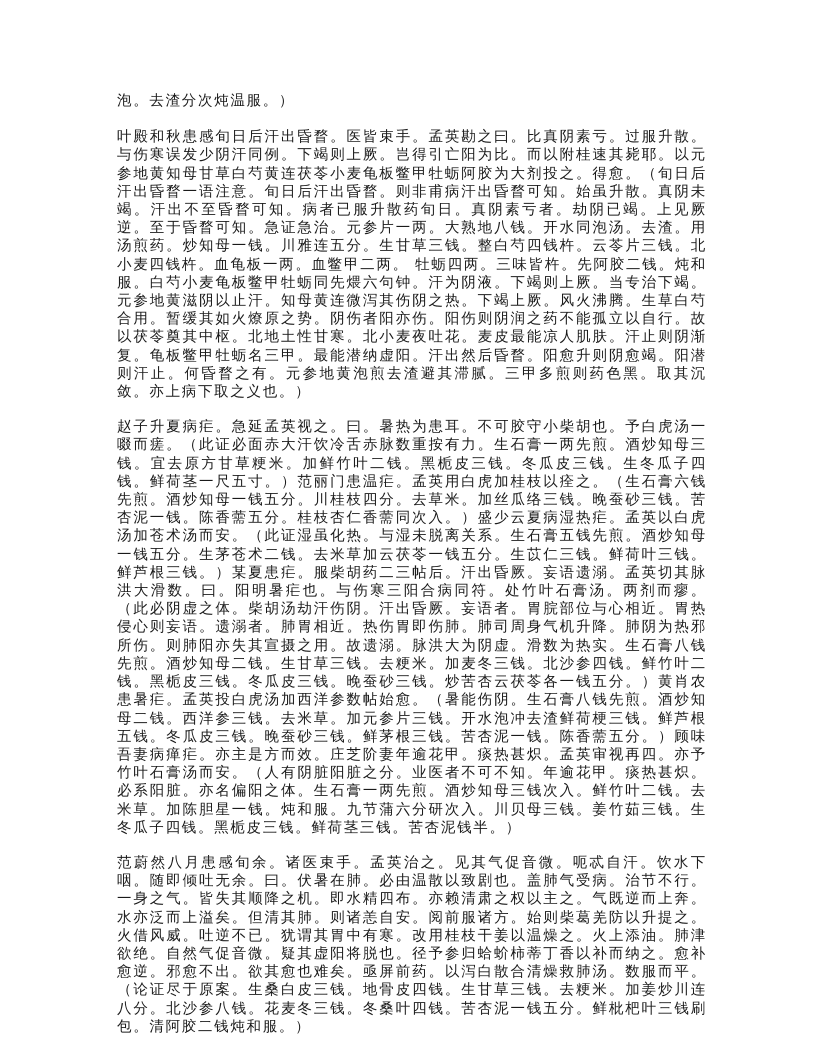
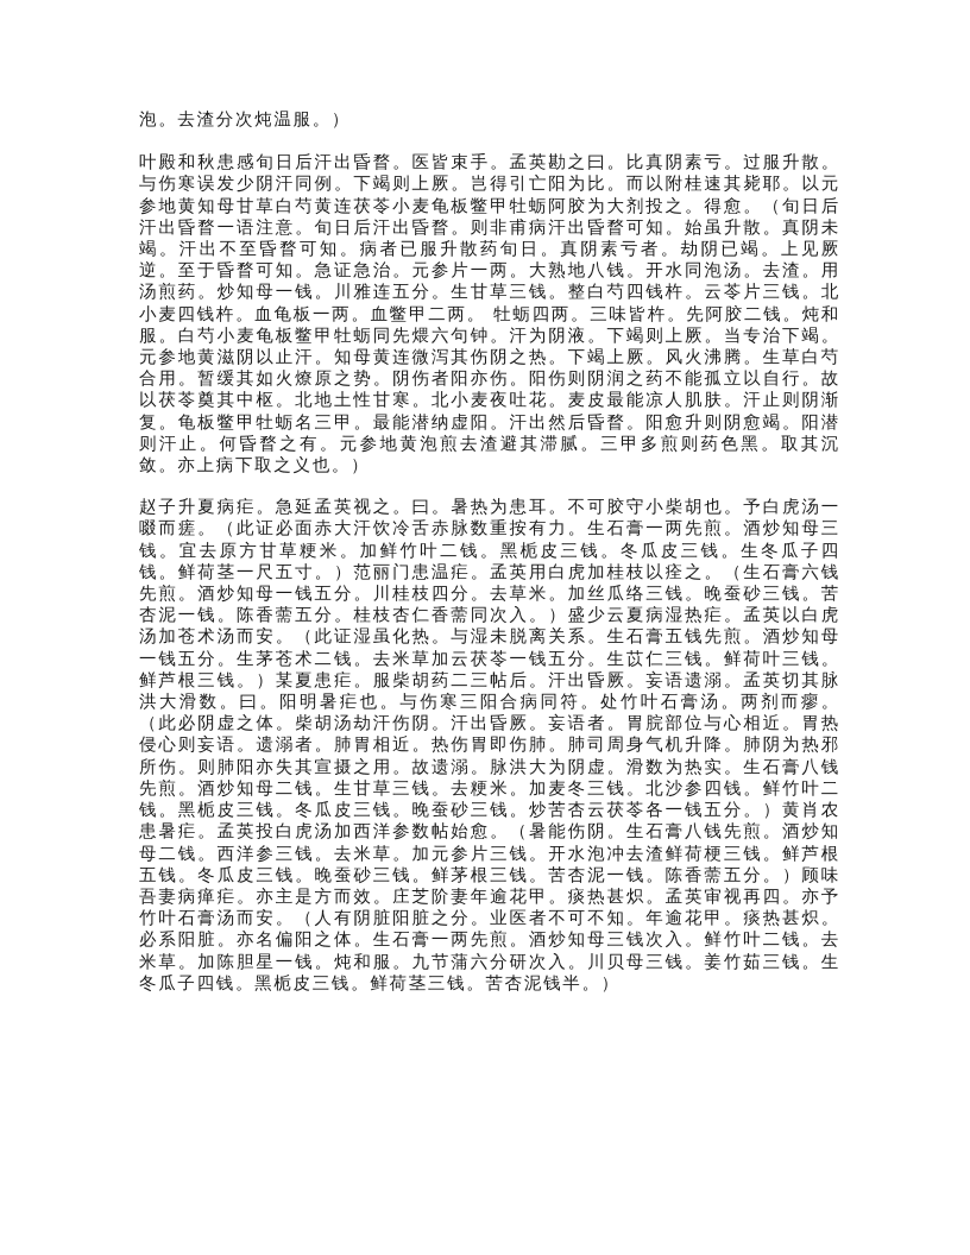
  泡。去渣分次炖温服。）
  叶殿和秋患感旬日后汗出昏瞀。医皆束手。孟英勘之曰。比真阴素亏。过服升散。与伤寒误发少阴汗同例。下竭则上厥。岂得引亡阳为比。而以附桂速其毙耶。以元参地黄知母甘草白芍黄连茯苓小麦龟板鳖甲牡蛎阿胶为大剂投之。得愈。（旬日后汗出昏瞀一语注意。旬日后汗出昏瞀。则非甫病汗出昏瞀可知。始虽升散。真阴未竭。汗出不至昏瞀可知。病者已服升散药旬日。真阴素亏者。劫阴已竭。上见厥逆。至于昏瞀可知。急证急治。元参片一两。大熟地八钱。开水同泡汤。去渣。用汤煎药。炒知母一钱。川雅连五分。生甘草三钱。整白芍四钱杵。云苓片三钱。北小麦四钱杵。血龟板一两。血鳖甲二两。 牡蛎四两。三味皆杵。先阿胶二钱。炖和服。白芍小麦龟板鳖甲牡蛎同先煨六句钟。汗为阴液。下竭则上厥。当专治下竭。元参地黄滋阴以止汗。知母黄连微泻其伤阴之热。下竭上厥。风火沸腾。生草白芍合用。暂缓其如火燎原之势。阴伤者阳亦伤。阳伤则阴润之药不能孤立以自行。故以茯苓奠其中枢。北地土性甘寒。北小麦夜吐花。麦皮最能凉人肌肤。汗止则阴渐复。龟板鳖甲牡蛎名三甲。最能潜纳虚阳。汗出然后昏瞀。阳愈升则阴愈竭。阳潜则汗止。何昏瞀之有。元参地黄泡煎去渣避其滞腻。三甲多煎则药色黑。取其沉敛。亦上病下取之义也。）
  赵子升夏病疟。急延孟英视之。曰。暑热为患耳。不可胶守小柴胡也。予白虎汤一啜而瘥。（此证必面赤大汗饮冷舌赤脉数重按有力。生石膏一两先煎。酒炒知母三钱。宜去原方甘草粳米。加鲜竹叶二钱。黑栀皮三钱。冬瓜皮三钱。生冬瓜子四钱。鲜荷茎一尺五寸。）范丽门患温疟。孟英用白虎加桂枝以痊之。（生石膏六钱先煎。酒炒知母一钱五分。川桂枝四分。去草米。加丝瓜络三钱。晚蚕砂三钱。苦杏泥一钱。陈香薷五分。桂枝杏仁香薷同次入。）盛少云夏病湿热疟。孟英以白虎汤加苍术汤而安。（此证湿虽化热。与湿未脱离关系。生石膏五钱先煎。酒炒知母一钱五分。生茅苍术二钱。去米草加云茯苓一钱五分。生苡仁三钱。鲜荷叶三钱。鲜芦根三钱。）某夏患疟。服柴胡药二三帖后。汗出昏厥。妄语遗溺。孟英切其脉洪大滑数。曰。阳明暑疟也。与伤寒三阳合病同符。处竹叶石膏汤。两剂而瘳。（此必阴虚之体。柴胡汤劫汗伤阴。汗出昏厥。妄语者。胃脘部位与心相近。胃热侵心则妄语。遗溺者。肺胃相近。热伤胃即伤肺。肺司周身气机升降。肺阴为热邪所伤。则肺阳亦失其宣摄之用。故遗溺。脉洪大为阴虚。滑数为热实。生石膏八钱先煎。酒炒知母二钱。生甘草三钱。去粳米。加麦冬三钱。北沙参四钱。鲜竹叶二钱。黑栀皮三钱。冬瓜皮三钱。晚蚕砂三钱。炒苦杏云茯苓各一钱五分。）黄肖农患暑疟。孟英投白虎汤加西洋参数帖始愈。（暑能伤阴。生石膏八钱先煎。酒炒知母二钱。西洋参三钱。去米草。加元参片三钱。开水泡冲去渣鲜荷梗三钱。鲜芦根五钱。冬瓜皮三钱。晚蚕砂三钱。鲜茅根三钱。苦杏泥一钱。陈香薷五分。）顾味吾妻病瘅疟。亦主是方而效。庄芝阶妻年逾花甲。痰热甚炽。孟英审视再四。亦予竹叶石膏汤而安。（人有阴脏阳脏之分。业医者不可不知。年逾花甲。痰热甚炽。必系阳脏。亦名偏阳之体。生石膏一两先煎。酒炒知母三钱次入。鲜竹叶二钱。去米草。加陈胆星一钱。炖和服。九节蒲六分研次入。川贝母三钱。姜竹茹三钱。生冬瓜子四钱。黑栀皮三钱。鲜荷茎三钱。苦杏泥钱半。）
- 范蔚然八月患感旬余。诸医束手。孟英治之。见其气促音微。呃忒自汗。饮水下咽。随即倾吐无余。曰。伏暑在肺。必由温散以致剧也。盖肺气受病。治节不行。一身之气。皆失其顺降之机。即水精四布。亦赖清肃之权以主之。气既逆而上奔。水亦泛而上溢矣。但清其肺。则诸恙自安。阅前服诸方。始则柴葛羌防以升提之。火借风威。吐逆不已。犹谓其胃中有寒。改用桂枝干姜以温燥之。火上添油。肺津欲绝。自然气促音微。疑其虚阳将脱也。径予参归蛤蚧柿蒂丁香以补而纳之。愈补愈逆。邪愈不出。欲其愈也难矣。亟屏前药。以泻白散合清燥救肺汤。数服而平。（论证尽于原案。生桑白皮三钱。地骨皮四钱。生甘草三钱。去粳米。加姜炒川连八分。北沙参八钱。花麦冬三钱。冬桑叶四钱。苦杏泥一钱五分。鲜枇杷叶三钱刷包。清阿胶二钱炖和服。）
